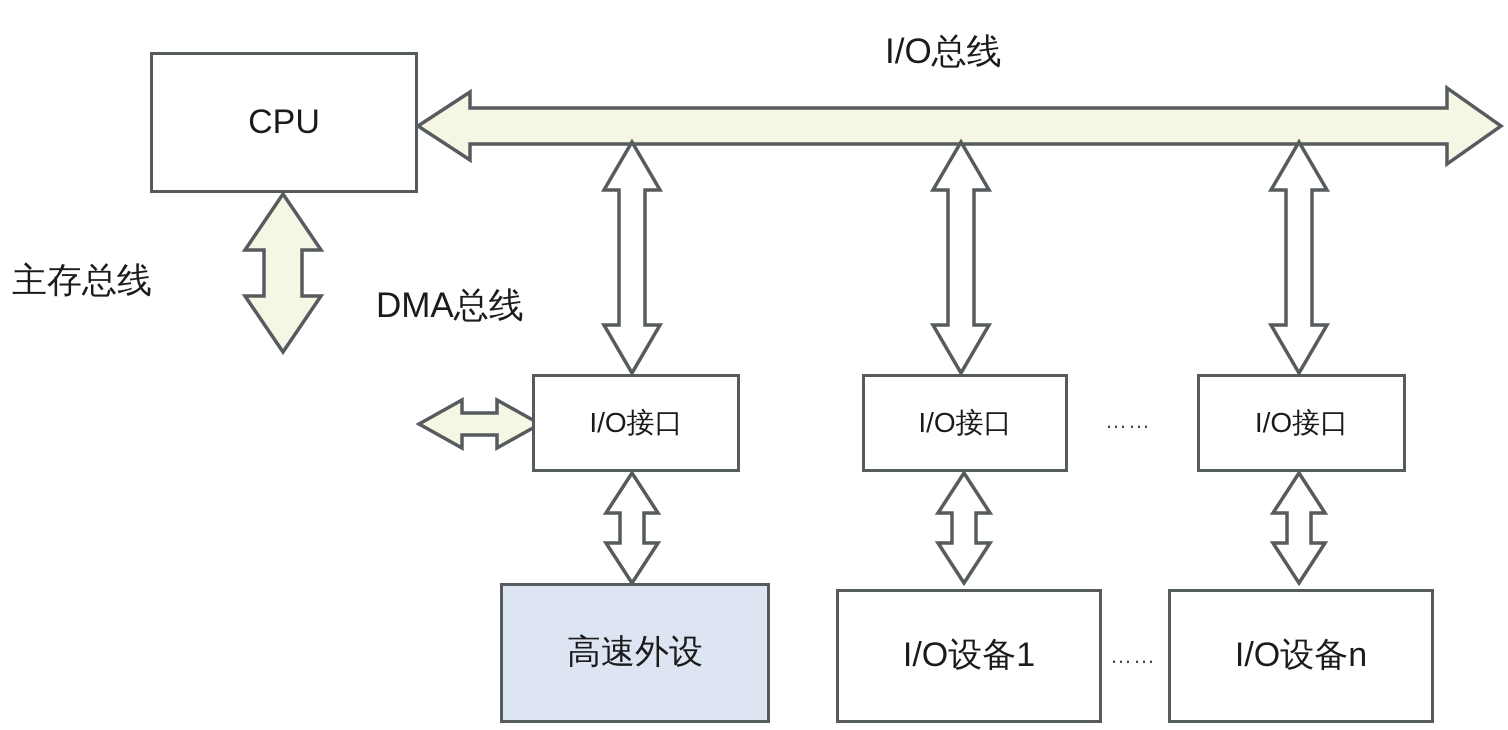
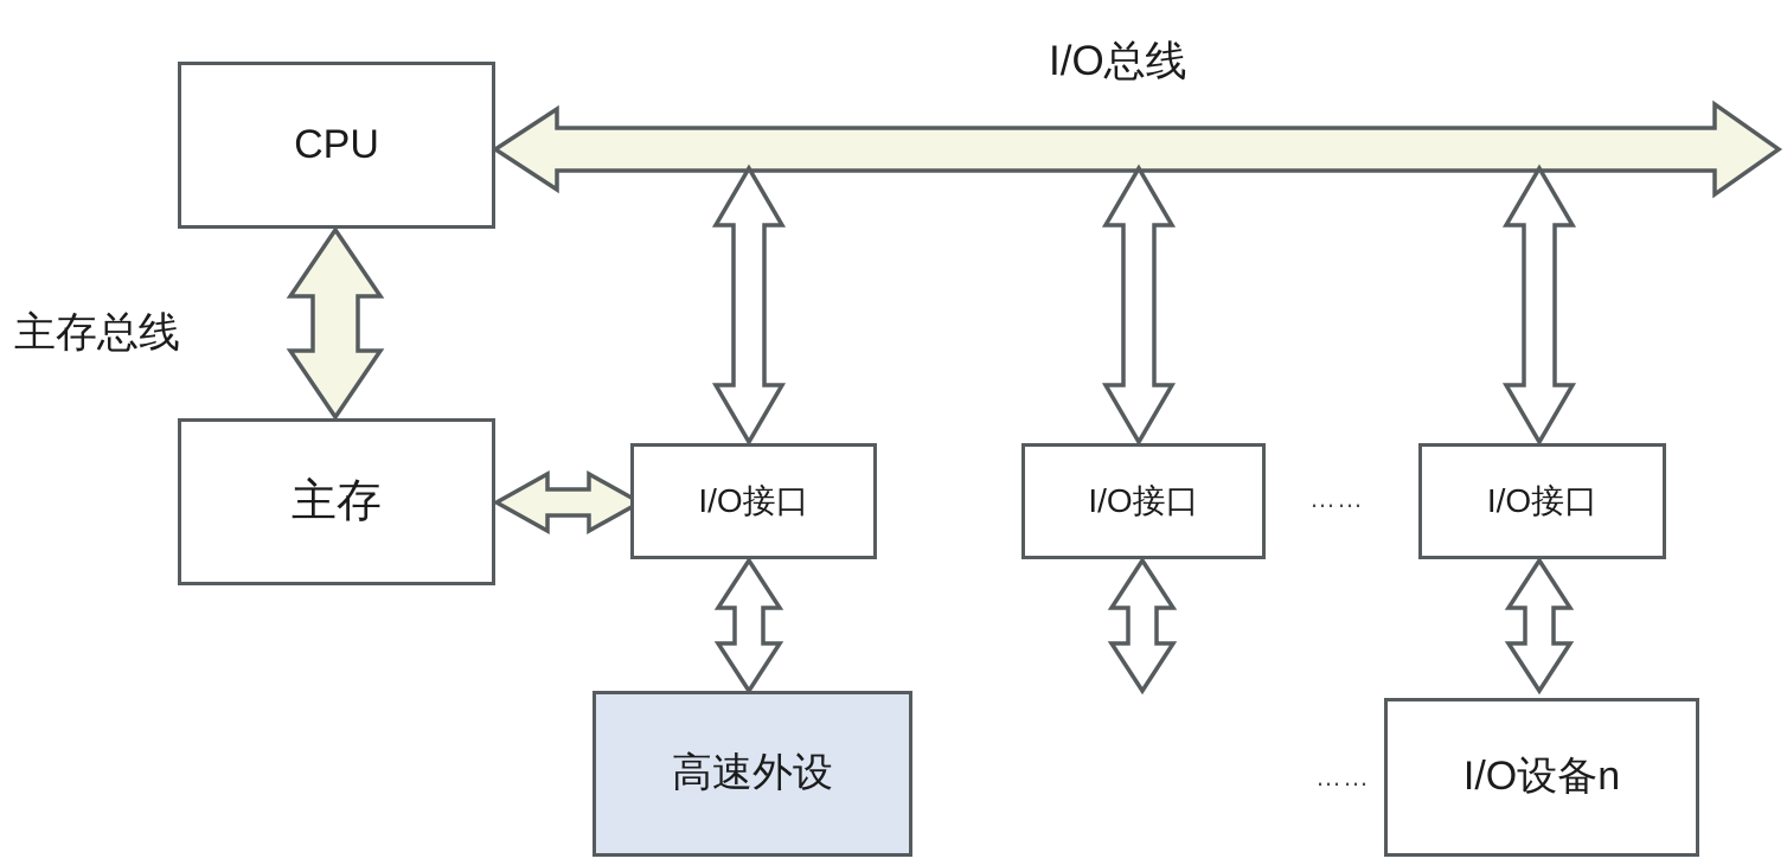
  CPU
+ 主存
  I/O接口
  I/O接口
  I/O接口
  高速外设
- I/O设备1
  I/O设备n
  I/O总线
  主存总线
- DMA总线
  ……
  ……
